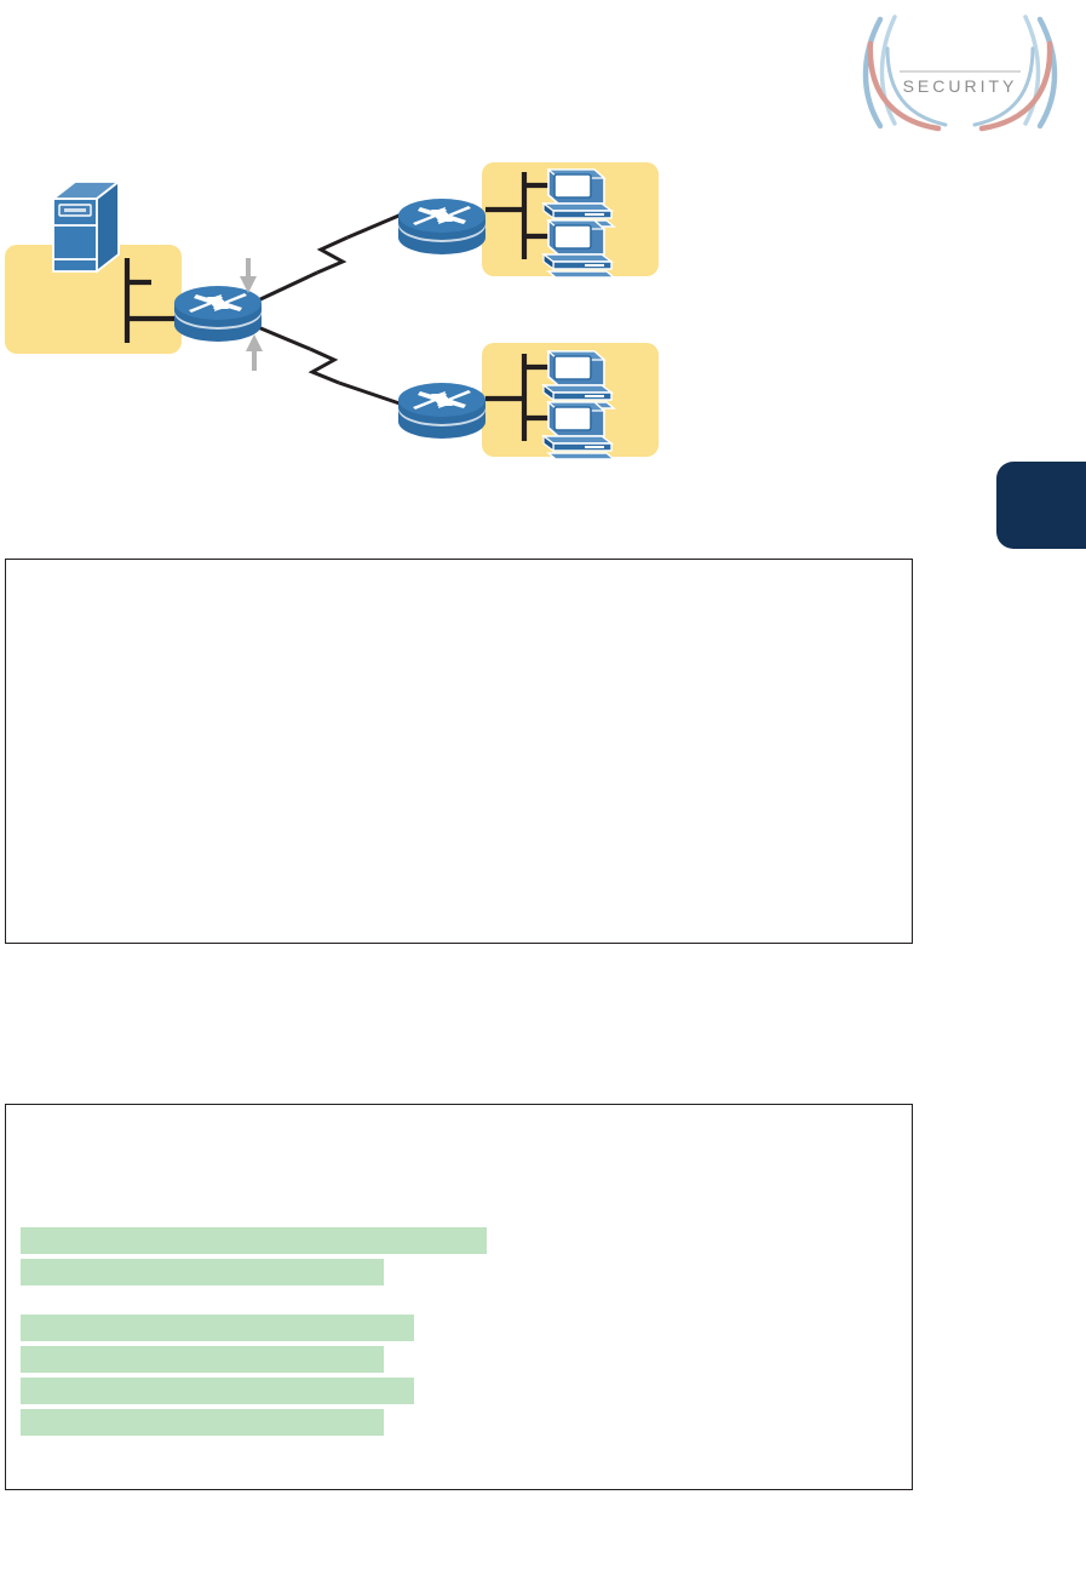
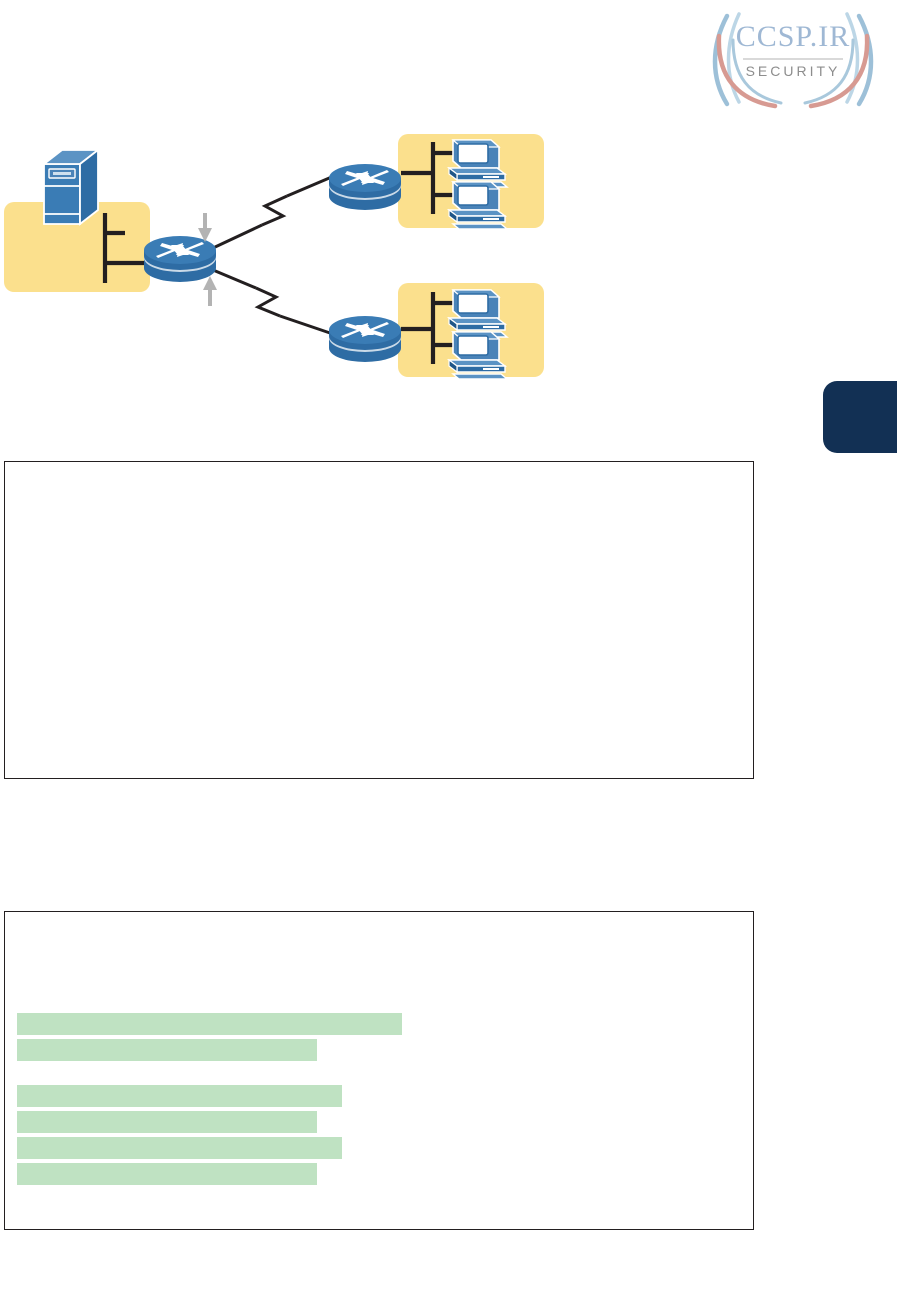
+ CCSP.IR
  SECURITY
